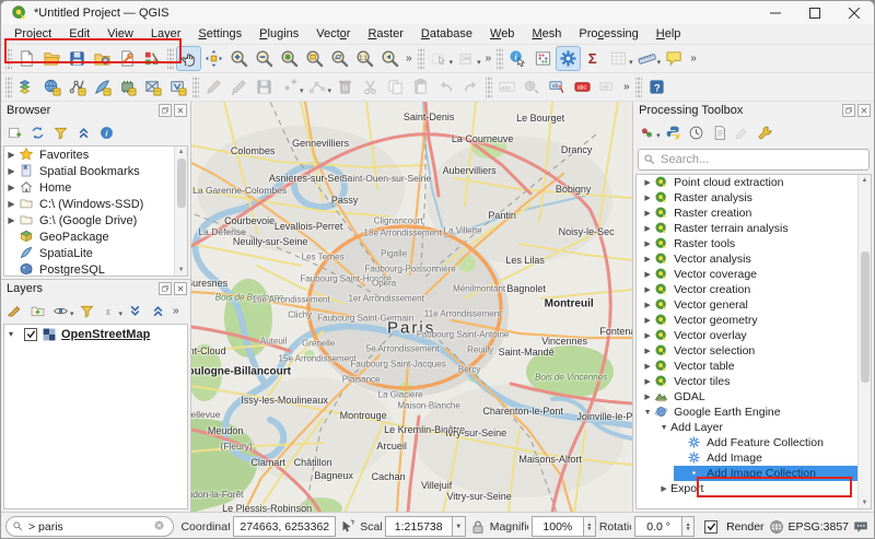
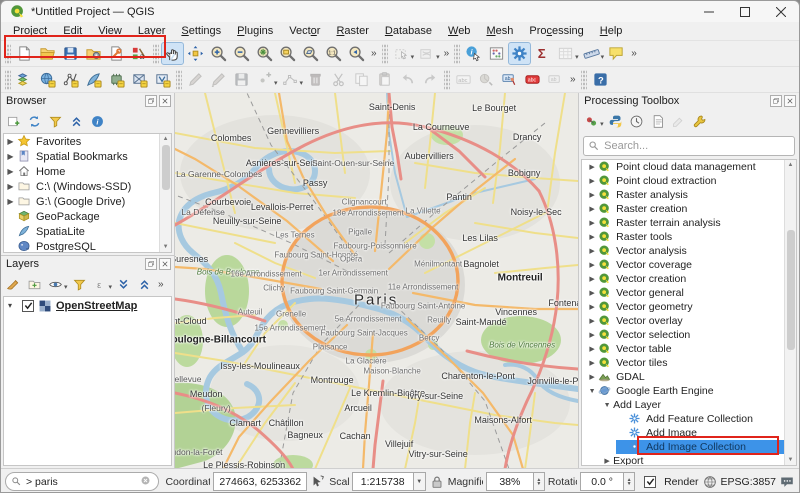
  *Untitled Project — QGIS
  Project
  Edit
  View
  Layer
  Settings
  Plugins
  Vector
  Raster
  Database
  Web
  Mesh
  Processing
  Help
  a
  »
  »
  i
  Σ
  »
  »
  ?
  Browser
  i
  ▶
  Favorites
  ▶
  Spatial Bookmarks
  ▶
  Home
  ▶
  C:\ (Windows-SSD)
  ▶
  G:\ (Google Drive)
  GeoPackage
  SpatiaLite
  PostgreSQL
  Layers
  ε
  »
  ▾
  OpenStreetMap
  Saint-Denis
  Le Bourget
  La Courneuve
  Drancy
  Gennevilliers
  Colombes
  Aubervilliers
  Asnières-sur-Seine
  Saint-Ouen-sur-Seine
  La Garenne-Colombes
  Bobigny
  Passy
  Courbevoie
  La Défense
  Levallois-Perret
  Clignancourt
  18e Arrondissement
  La Villette
  Pantin
  Noisy-le-Sec
  Neuilly-sur-Seine
  Les Ternes
  Pigalle
  Faubourg-Poissonnière
  Les Lilas
  uresnes
  Bois de Boulogne
  16e Arrondissement
  Faubourg Saint-Honoré
  Opéra
  1er Arrondissement
  Ménilmontant
  Bagnolet
  Montreuil
  Clichy
  Faubourg Saint-Germain
  Paris
  11e Arrondissement
  Faubourg Saint-Antoine
  Auteuil
  Grenelle
  5e Arrondissement
  Reuilly
  Saint-Mandé
  Vincennes
  Fonten
  nt-Cloud
  15e Arrondissement
  Faubourg Saint-Jacques
  oulogne-Billancourt
  Plaisance
  Bercy
  Bois de Vincennes
  La Glacière
  Issy-les-Moulineaux
  Maison-Blanche
  Charenton-le-Pont
  Joinville-le-P
  ellevue
  Montrouge
  Le Kremlin-Bicêtre
  Ivry-sur-Seine
  Meudon
  (Fleury)
  Arcueil
  Clamart
  Châtillon
  Maisons-Alfort
  Bagneux
  Cachan
  Villejuif
  Vitry-sur-Seine
  don-la-Forêt
  Le Plessis-Robinson
  Processing Toolbox
  Search...
+ Point cloud data management
  Point cloud extraction
  Raster analysis
  Raster creation
  Raster terrain analysis
  Raster tools
  Vector analysis
  Vector coverage
  Vector creation
  Vector general
  Vector geometry
  Vector overlay
  Vector selection
  Vector table
  Vector tiles
  GDAL
  Google Earth Engine
  Add Layer
  Add Feature Collection
  Add Image
  Add Image Collection
  Export
  > paris
  Coordinat
  274663, 6253362
  Scal
  1:215738
  Magnifi
- 100%
+ 38%
  Rotati
  0.0 °
  Render
  EPSG:3857
